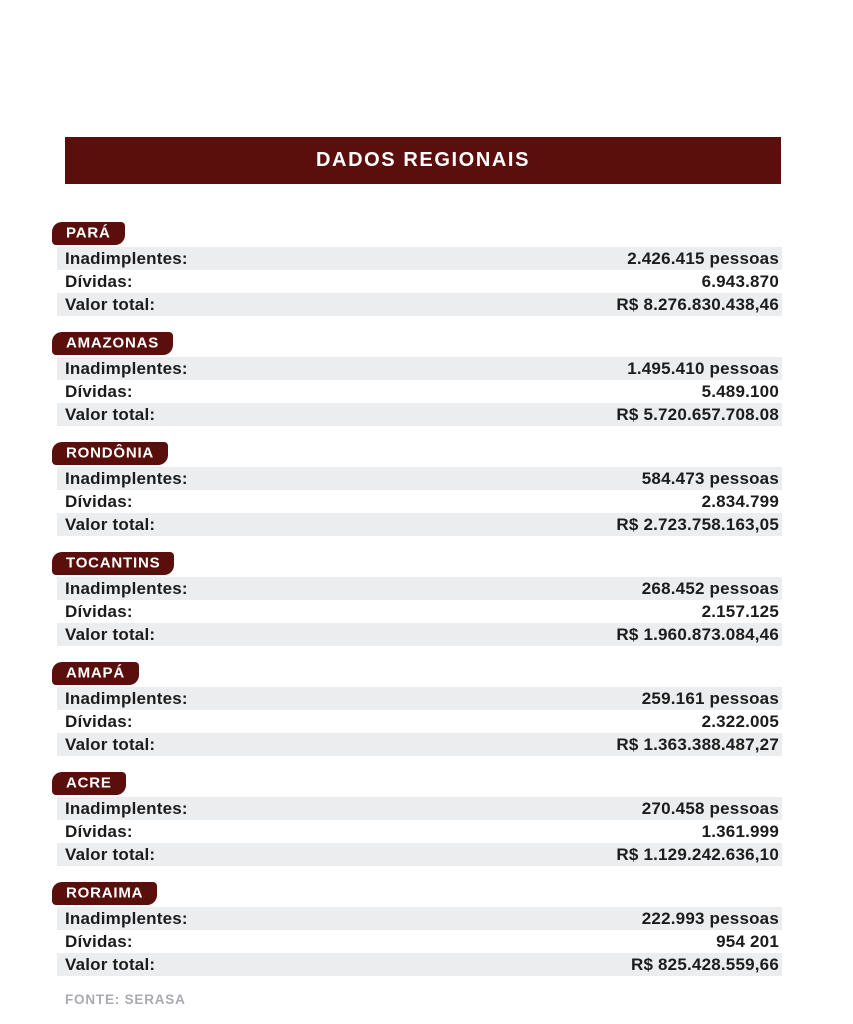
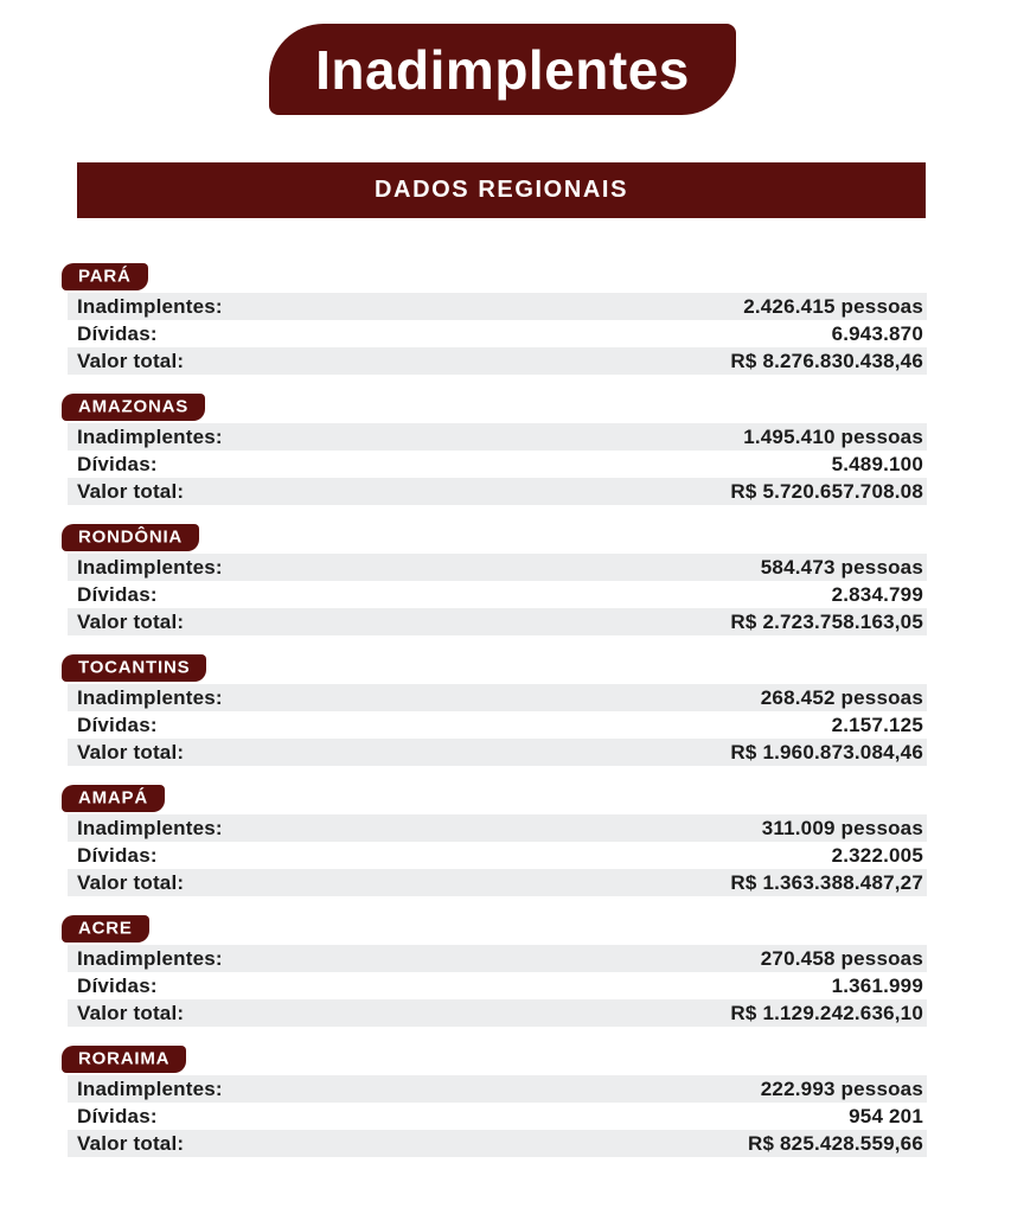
+ Inadimplentes
  DADOS REGIONAIS
  PARÁ
  Inadimplentes:
  2.426.415 pessoas
  Dívidas:
  6.943.870
  Valor total:
  R$ 8.276.830.438,46
  AMAZONAS
  Inadimplentes:
  1.495.410 pessoas
  Dívidas:
  5.489.100
  Valor total:
  R$ 5.720.657.708.08
  RONDÔNIA
  Inadimplentes:
  584.473 pessoas
  Dívidas:
  2.834.799
  Valor total:
  R$ 2.723.758.163,05
  TOCANTINS
  Inadimplentes:
  268.452 pessoas
  Dívidas:
  2.157.125
  Valor total:
  R$ 1.960.873.084,46
  AMAPÁ
  Inadimplentes:
- 259.161 pessoas
+ 311.009 pessoas
  Dívidas:
  2.322.005
  Valor total:
  R$ 1.363.388.487,27
  ACRE
  Inadimplentes:
  270.458 pessoas
  Dívidas:
  1.361.999
  Valor total:
  R$ 1.129.242.636,10
  RORAIMA
  Inadimplentes:
  222.993 pessoas
  Dívidas:
  954 201
  Valor total:
  R$ 825.428.559,66
- FONTE: SERASA
